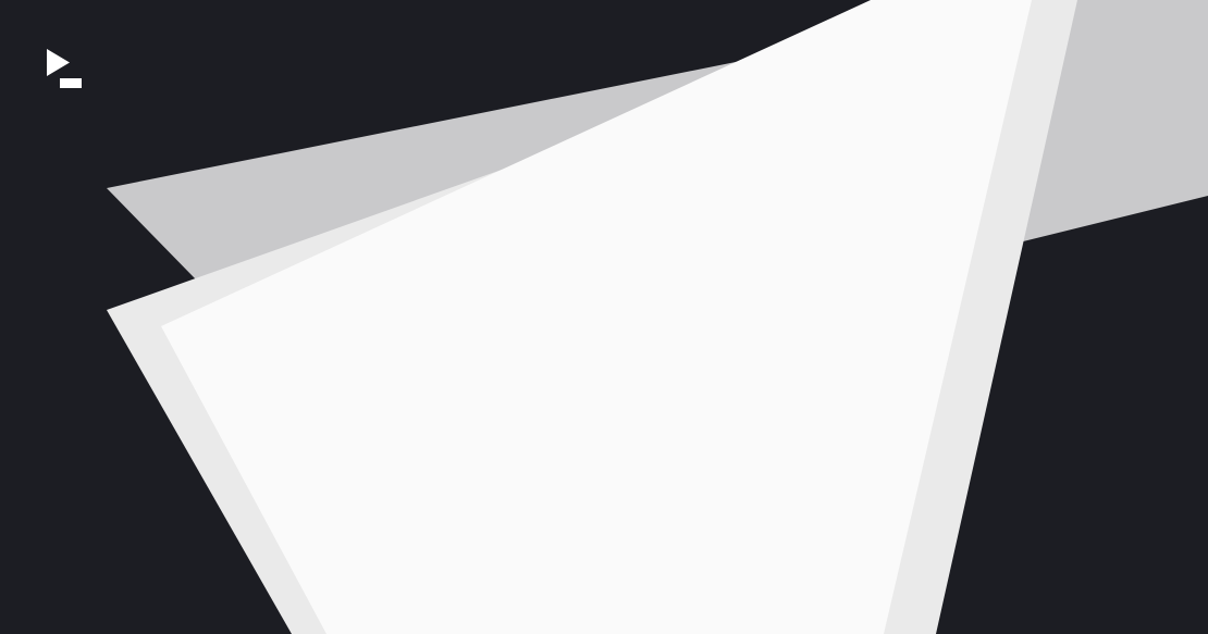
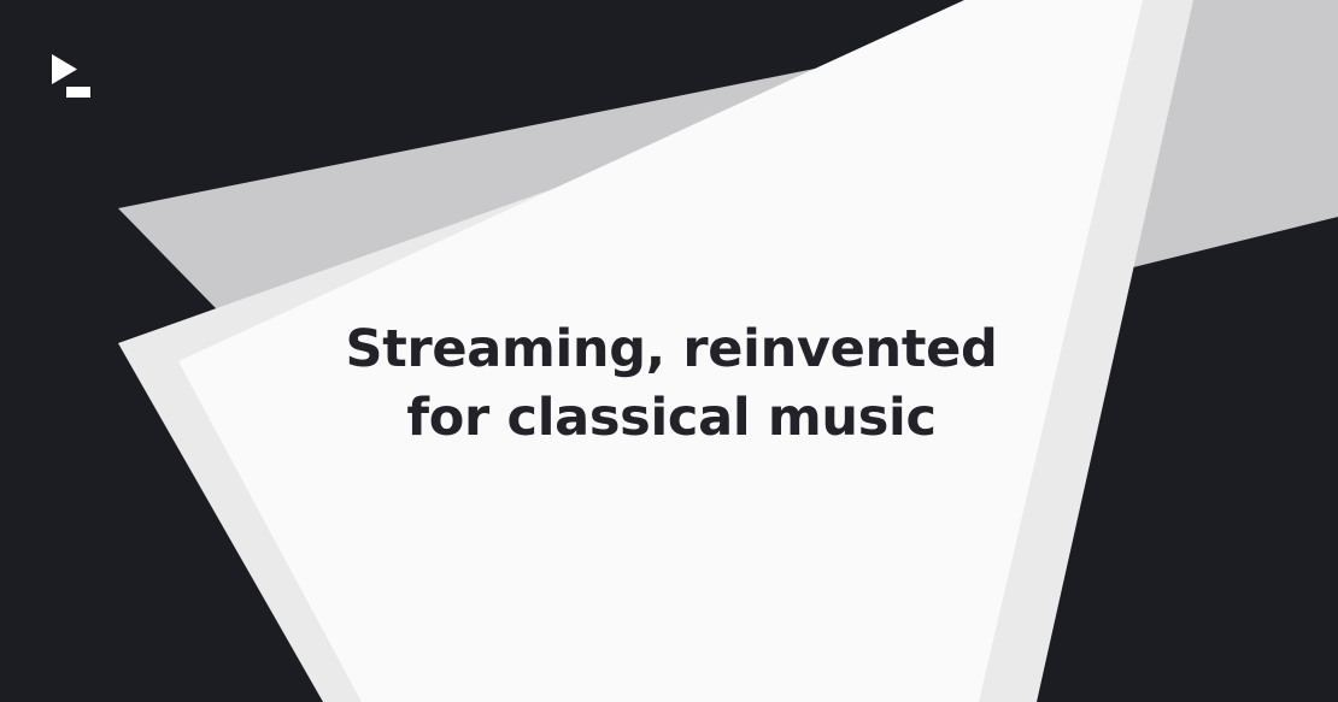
+ Streaming, reinvented
+ for classical music
